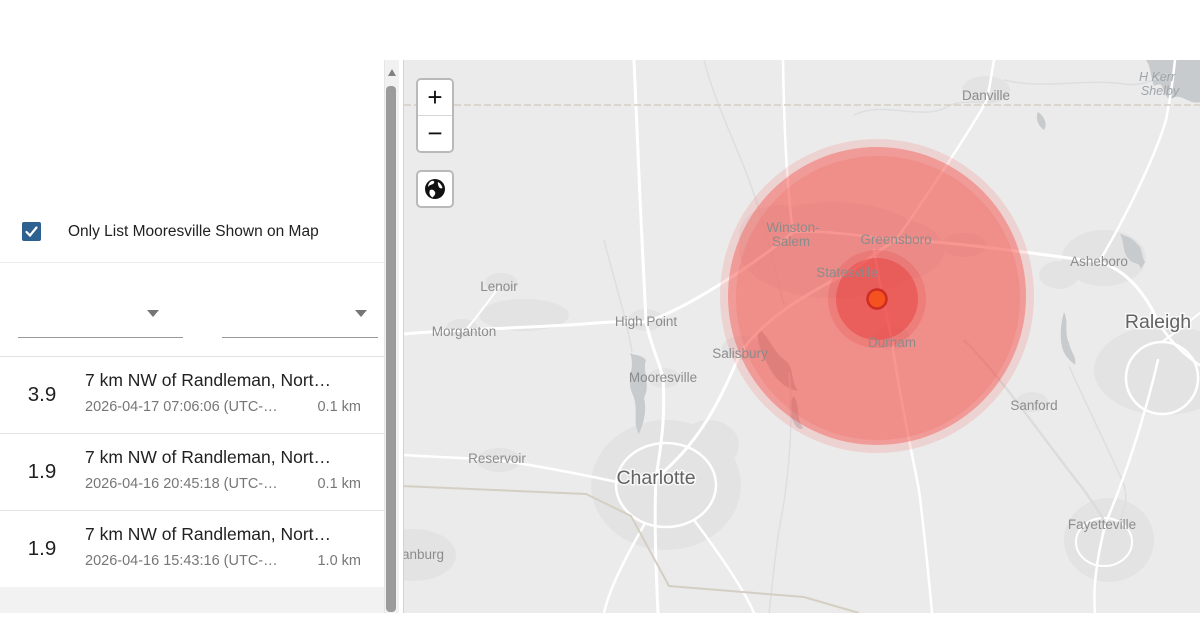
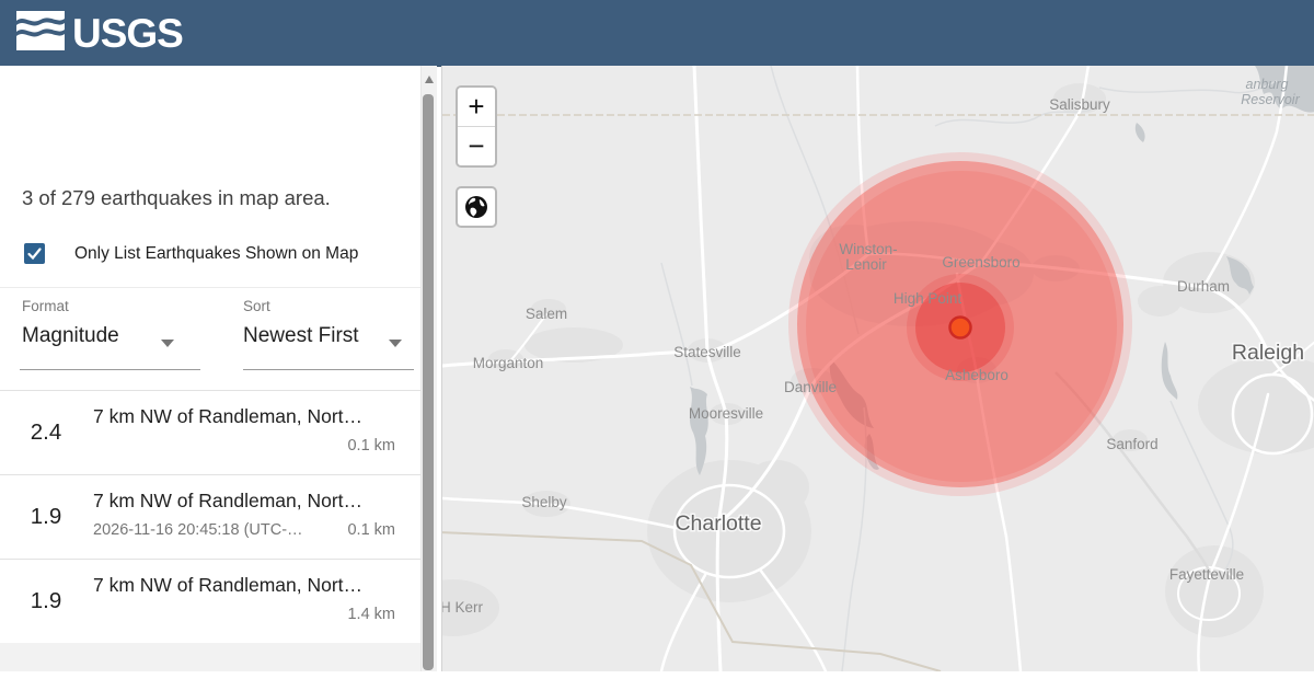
+ USGS
+ 3 of 279 earthquakes in map area.
- Only List Mooresville Shown on Map
+ Only List Earthquakes Shown on Map
+ Format
+ Magnitude
+ Sort
+ Newest First
- 3.9
+ 2.4
  7 km NW of Randleman, Nort…
- 2026-04-17 07:06:06 (UTC-…
  0.1 km
  1.9
  7 km NW of Randleman, Nort…
- 2026-04-16 20:45:18 (UTC-…
+ 2026-11-16 20:45:18 (UTC-…
  0.1 km
  1.9
  7 km NW of Randleman, Nort…
- 2026-04-16 15:43:16 (UTC-…
- 1.0 km
+ 1.4 km
- Danville
+ Salisbury
- H Kerr
+ anburg
- Shelby
+ Reservoir
  Winston-
- Salem
+ Lenoir
  Greensboro
- Statesville
+ High Point
- Asheboro
+ Durham
  Raleigh
- Lenoir
+ Salem
  Morganton
- High Point
+ Statesville
- Salisbury
+ Danville
  Mooresville
- Durham
+ Asheboro
  Sanford
- Reservoir
+ Shelby
  Charlotte
  Fayetteville
- anburg
+ H Kerr
  +
  −
